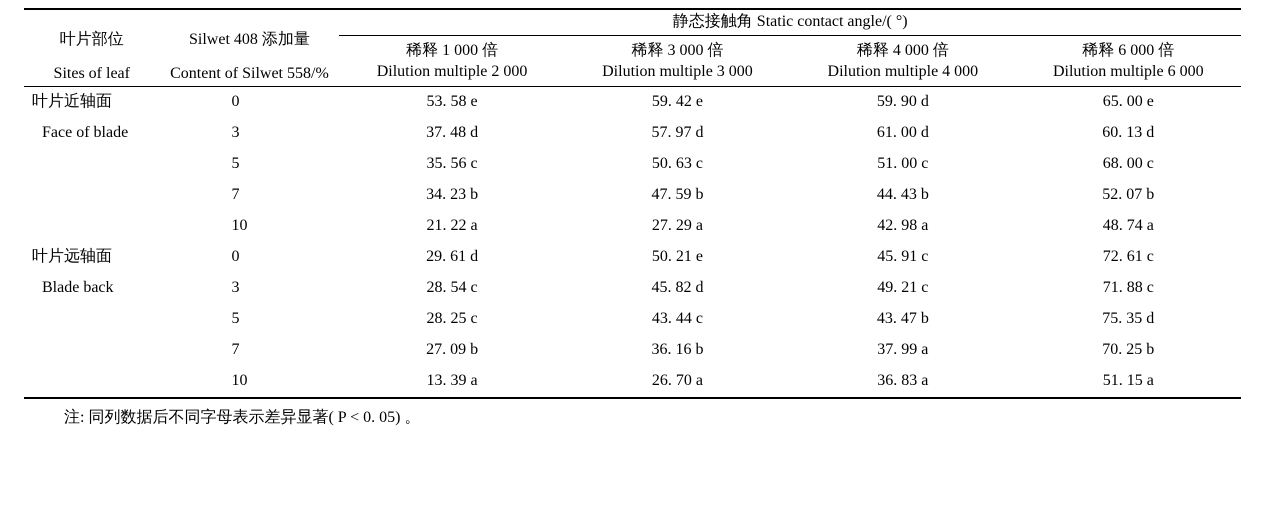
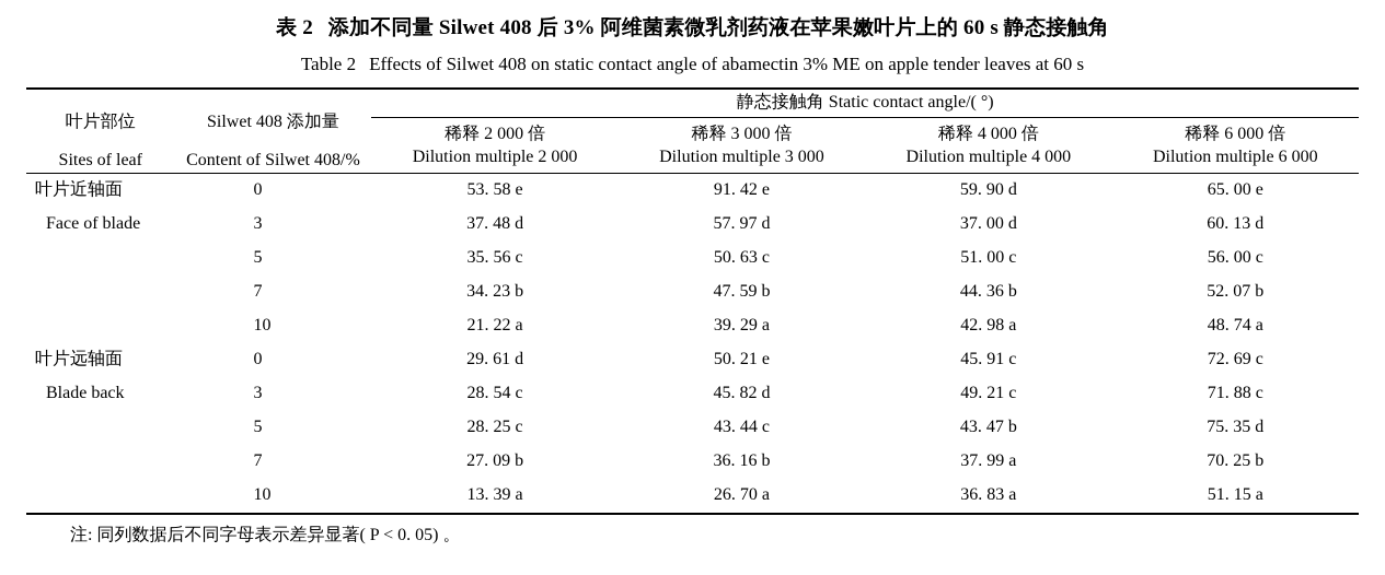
+ 表 2 添加不同量 Silwet 408 后 3% 阿维菌素微乳剂药液在苹果嫩叶片上的 60 s 静态接触角
+ Table 2 Effects of Silwet 408 on static contact angle of abamectin 3% ME on apple tender leaves at 60 s
  叶片部位	Silwet 408 添加量	静态接触角 Static contact angle/( °)
- 稀释 1 000 倍	稀释 3 000 倍	稀释 4 000 倍	稀释 6 000 倍
+ 稀释 2 000 倍	稀释 3 000 倍	稀释 4 000 倍	稀释 6 000 倍
- Sites of leaf	Content of Silwet 558/%	Dilution multiple 2 000	Dilution multiple 3 000	Dilution multiple 4 000	Dilution multiple 6 000
+ Sites of leaf	Content of Silwet 408/%	Dilution multiple 2 000	Dilution multiple 3 000	Dilution multiple 4 000	Dilution multiple 6 000
- 叶片近轴面	0	53. 58 e	59. 42 e	59. 90 d	65. 00 e
+ 叶片近轴面	0	53. 58 e	91. 42 e	59. 90 d	65. 00 e
- Face of blade	3	37. 48 d	57. 97 d	61. 00 d	60. 13 d
+ Face of blade	3	37. 48 d	57. 97 d	37. 00 d	60. 13 d
- 	5	35. 56 c	50. 63 c	51. 00 c	68. 00 c
+ 	5	35. 56 c	50. 63 c	51. 00 c	56. 00 c
- 	7	34. 23 b	47. 59 b	44. 43 b	52. 07 b
+ 	7	34. 23 b	47. 59 b	44. 36 b	52. 07 b
- 	10	21. 22 a	27. 29 a	42. 98 a	48. 74 a
+ 	10	21. 22 a	39. 29 a	42. 98 a	48. 74 a
- 叶片远轴面	0	29. 61 d	50. 21 e	45. 91 c	72. 61 c
+ 叶片远轴面	0	29. 61 d	50. 21 e	45. 91 c	72. 69 c
  Blade back	3	28. 54 c	45. 82 d	49. 21 c	71. 88 c
  	5	28. 25 c	43. 44 c	43. 47 b	75. 35 d
  	7	27. 09 b	36. 16 b	37. 99 a	70. 25 b
  	10	13. 39 a	26. 70 a	36. 83 a	51. 15 a
  注: 同列数据后不同字母表示差异显著( P < 0. 05) 。
